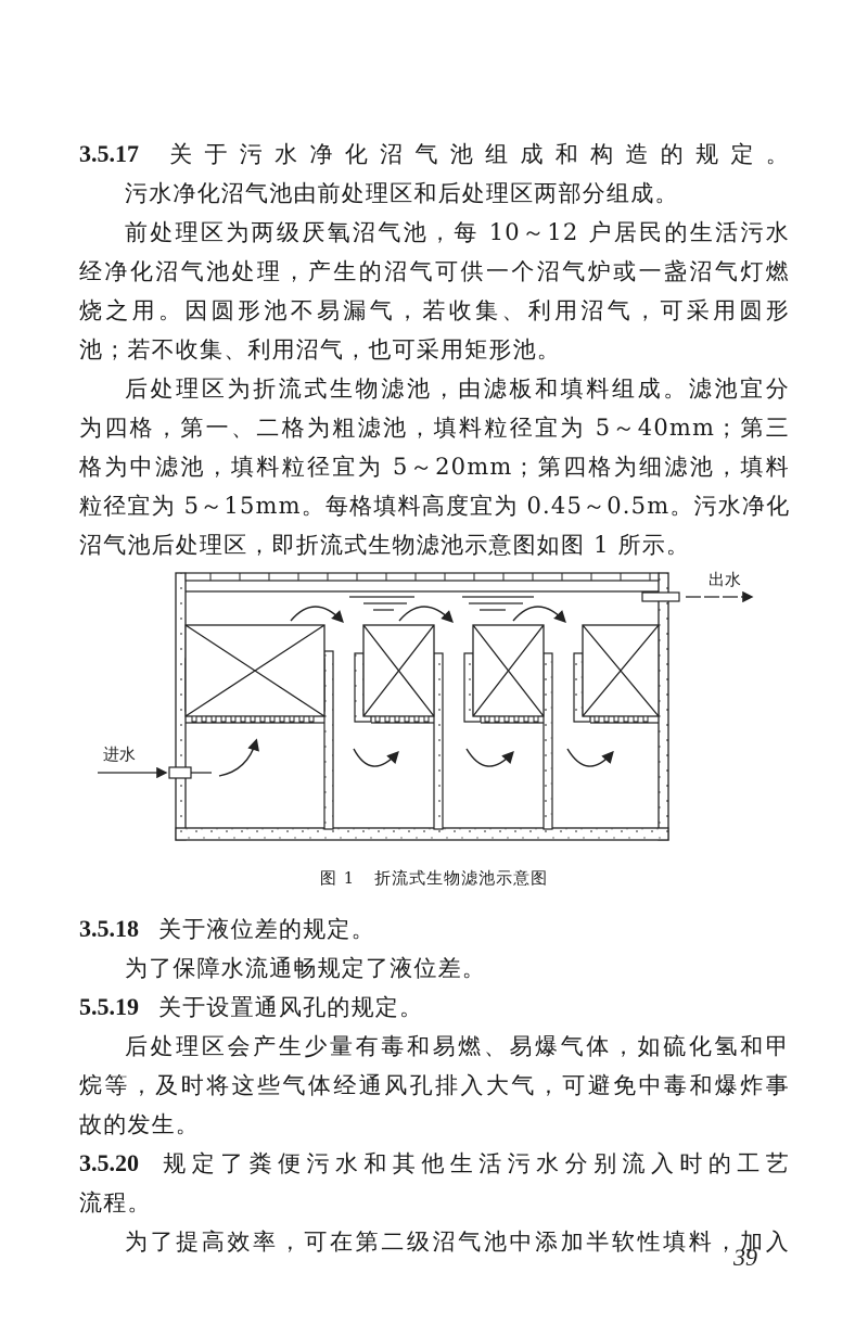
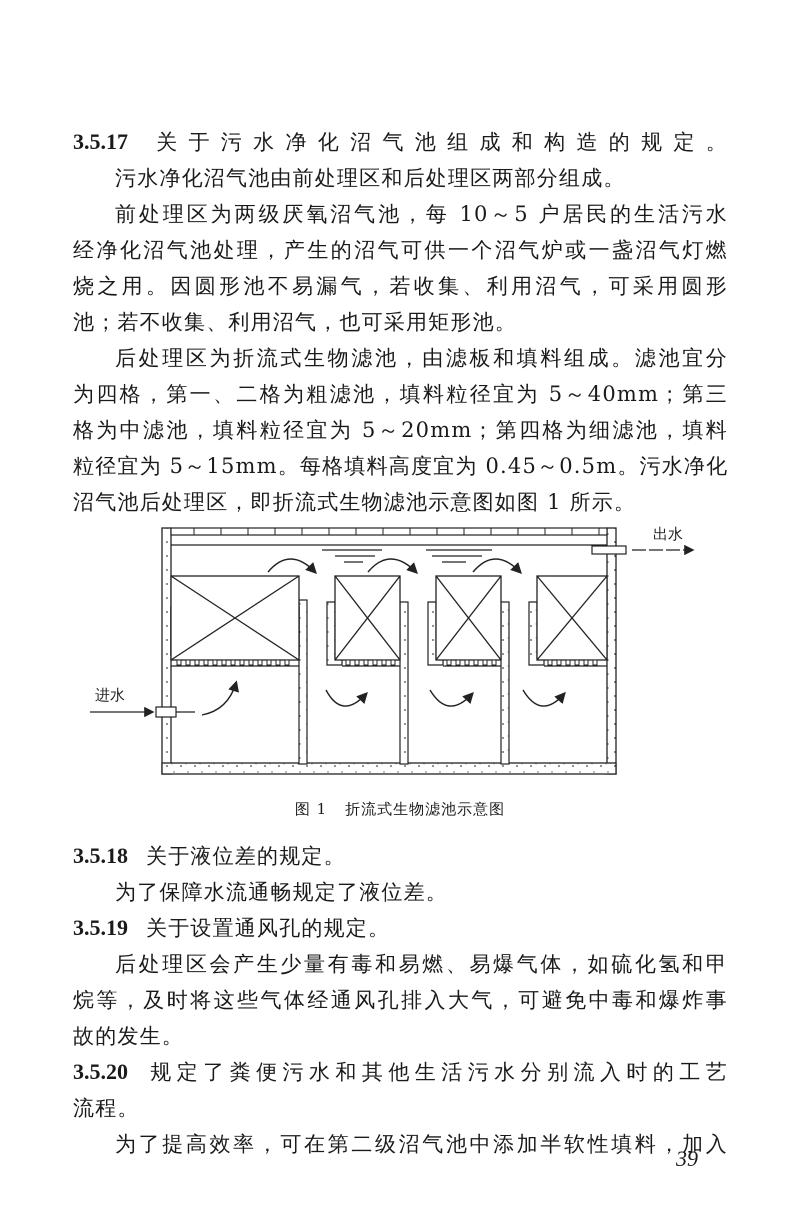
  3.5.17 关于污水净化沼气池组成和构造的规定。
  污水净化沼气池由前处理区和后处理区两部分组成。
- 前处理区为两级厌氧沼气池，每 10～12 户居民的生活污水
+ 前处理区为两级厌氧沼气池，每 10～5 户居民的生活污水
  经净化沼气池处理，产生的沼气可供一个沼气炉或一盏沼气灯燃
  烧之用。因圆形池不易漏气，若收集、利用沼气，可采用圆形
  池；若不收集、利用沼气，也可采用矩形池。
  后处理区为折流式生物滤池，由滤板和填料组成。滤池宜分
  为四格，第一、二格为粗滤池，填料粒径宜为 5～40mm；第三
  格为中滤池，填料粒径宜为 5～20mm；第四格为细滤池，填料
  粒径宜为 5～15mm。每格填料高度宜为 0.45～0.5m。污水净化
  沼气池后处理区，即折流式生物滤池示意图如图 1 所示。
  进水
  出水
  图 1 折流式生物滤池示意图
  3.5.18 关于液位差的规定。
  为了保障水流通畅规定了液位差。
- 5.5.19 关于设置通风孔的规定。
+ 3.5.19 关于设置通风孔的规定。
  后处理区会产生少量有毒和易燃、易爆气体，如硫化氢和甲
  烷等，及时将这些气体经通风孔排入大气，可避免中毒和爆炸事
  故的发生。
  3.5.20 规定了粪便污水和其他生活污水分别流入时的工艺
  流程。
  为了提高效率，可在第二级沼气池中添加半软性填料，加入
  39
